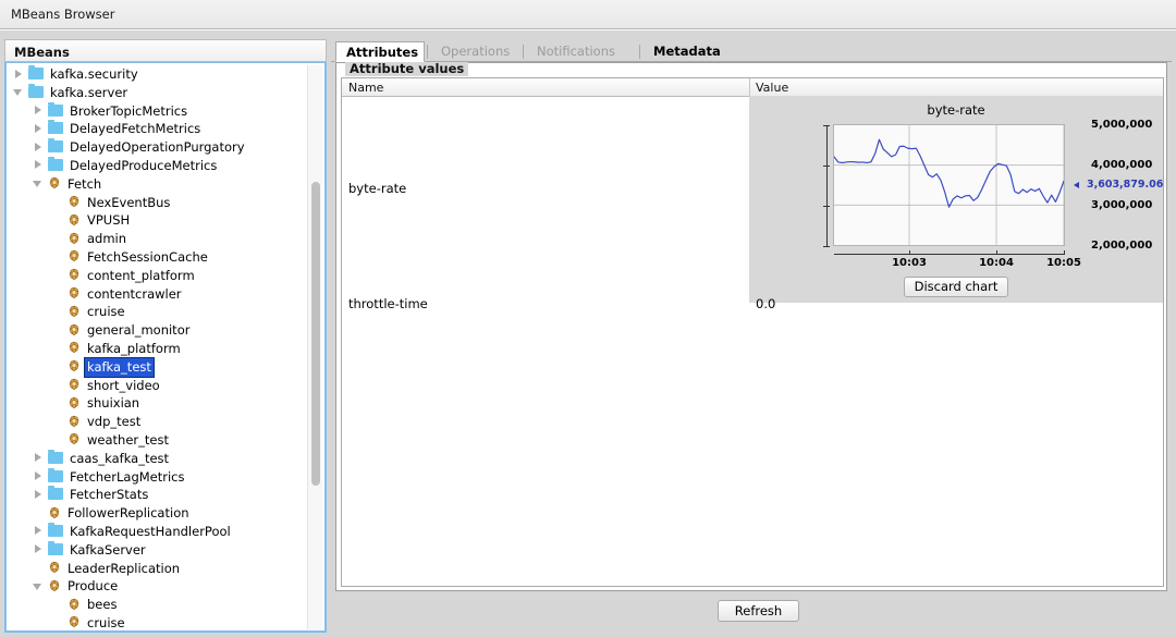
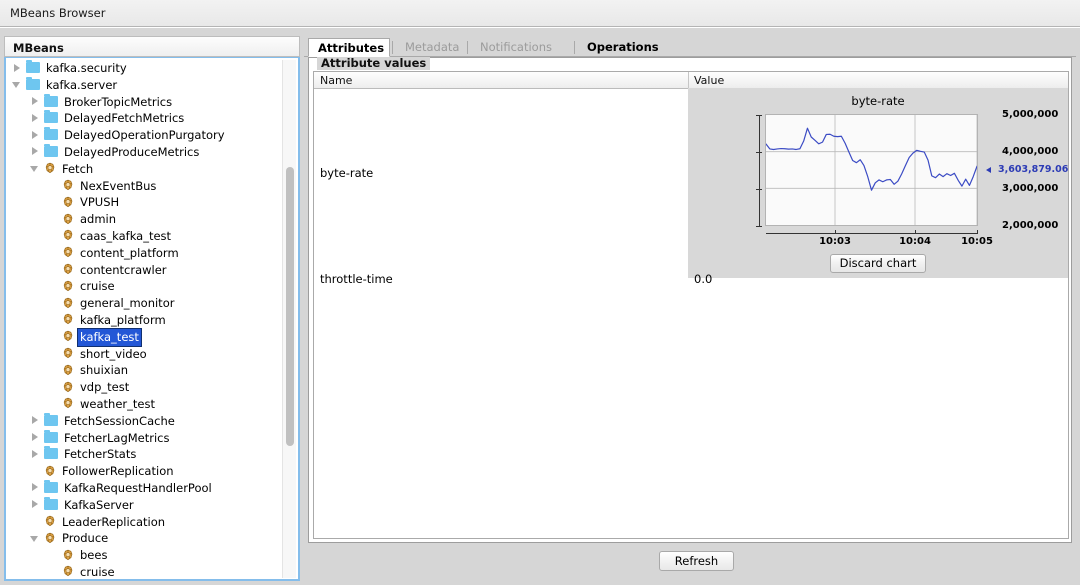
  MBeans Browser
  MBeans
  kafka.security
  kafka.server
  BrokerTopicMetrics
  DelayedFetchMetrics
  DelayedOperationPurgatory
  DelayedProduceMetrics
  Fetch
  NexEventBus
  VPUSH
  admin
- FetchSessionCache
+ caas_kafka_test
  content_platform
  contentcrawler
  cruise
  general_monitor
  kafka_platform
  kafka_test
  short_video
  shuixian
  vdp_test
  weather_test
- caas_kafka_test
+ FetchSessionCache
  FetcherLagMetrics
  FetcherStats
  FollowerReplication
  KafkaRequestHandlerPool
  KafkaServer
  LeaderReplication
  Produce
  bees
  cruise
  Attributes
- Operations
+ Metadata
  Notifications
- Metadata
+ Operations
  Attribute values
  Name
  Value
  byte-rate
  byte-rate
  5,000,000
  4,000,000
  3,000,000
  2,000,000
  10:03
  10:04
  10:05
  3,603,879.06
  Discard chart
  throttle-time
  0.0
  Refresh
